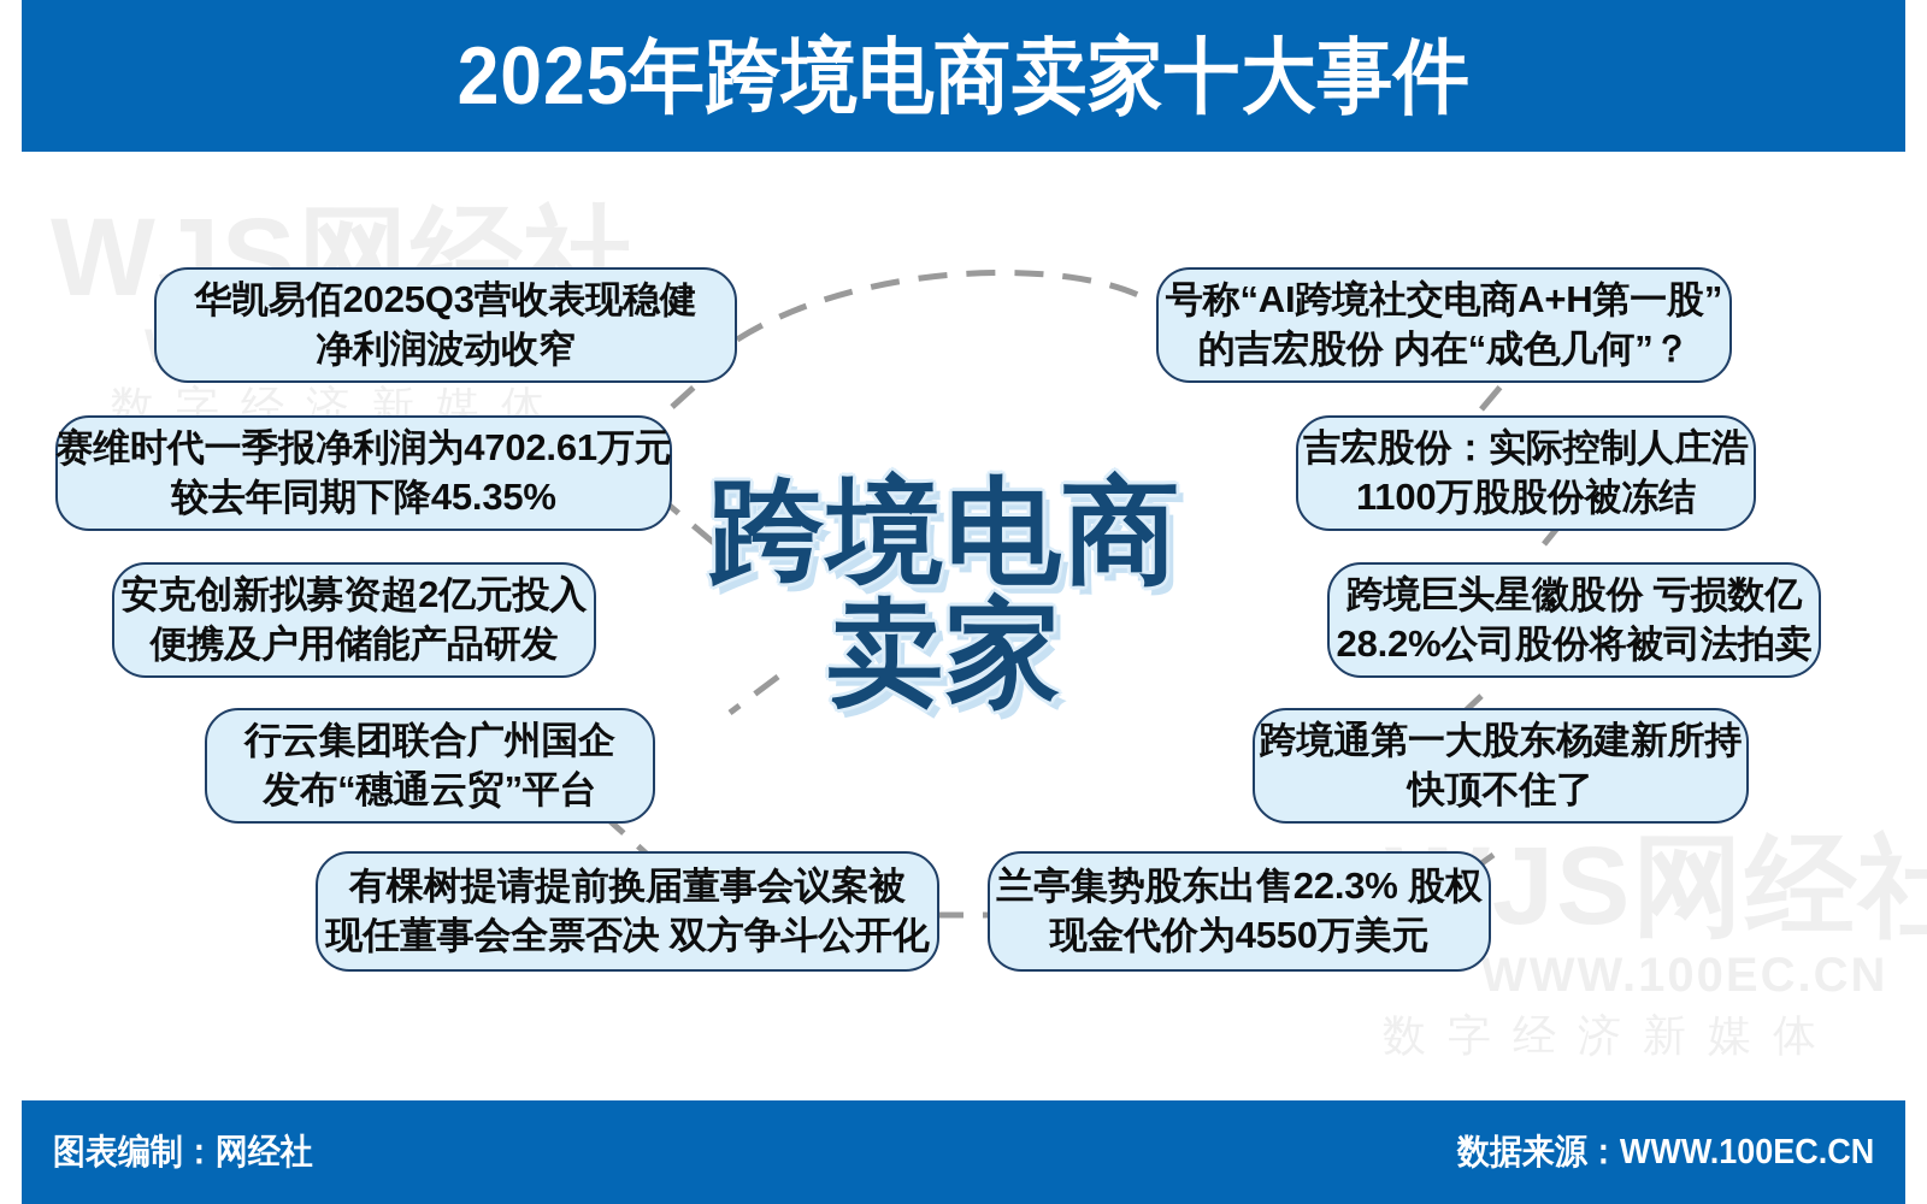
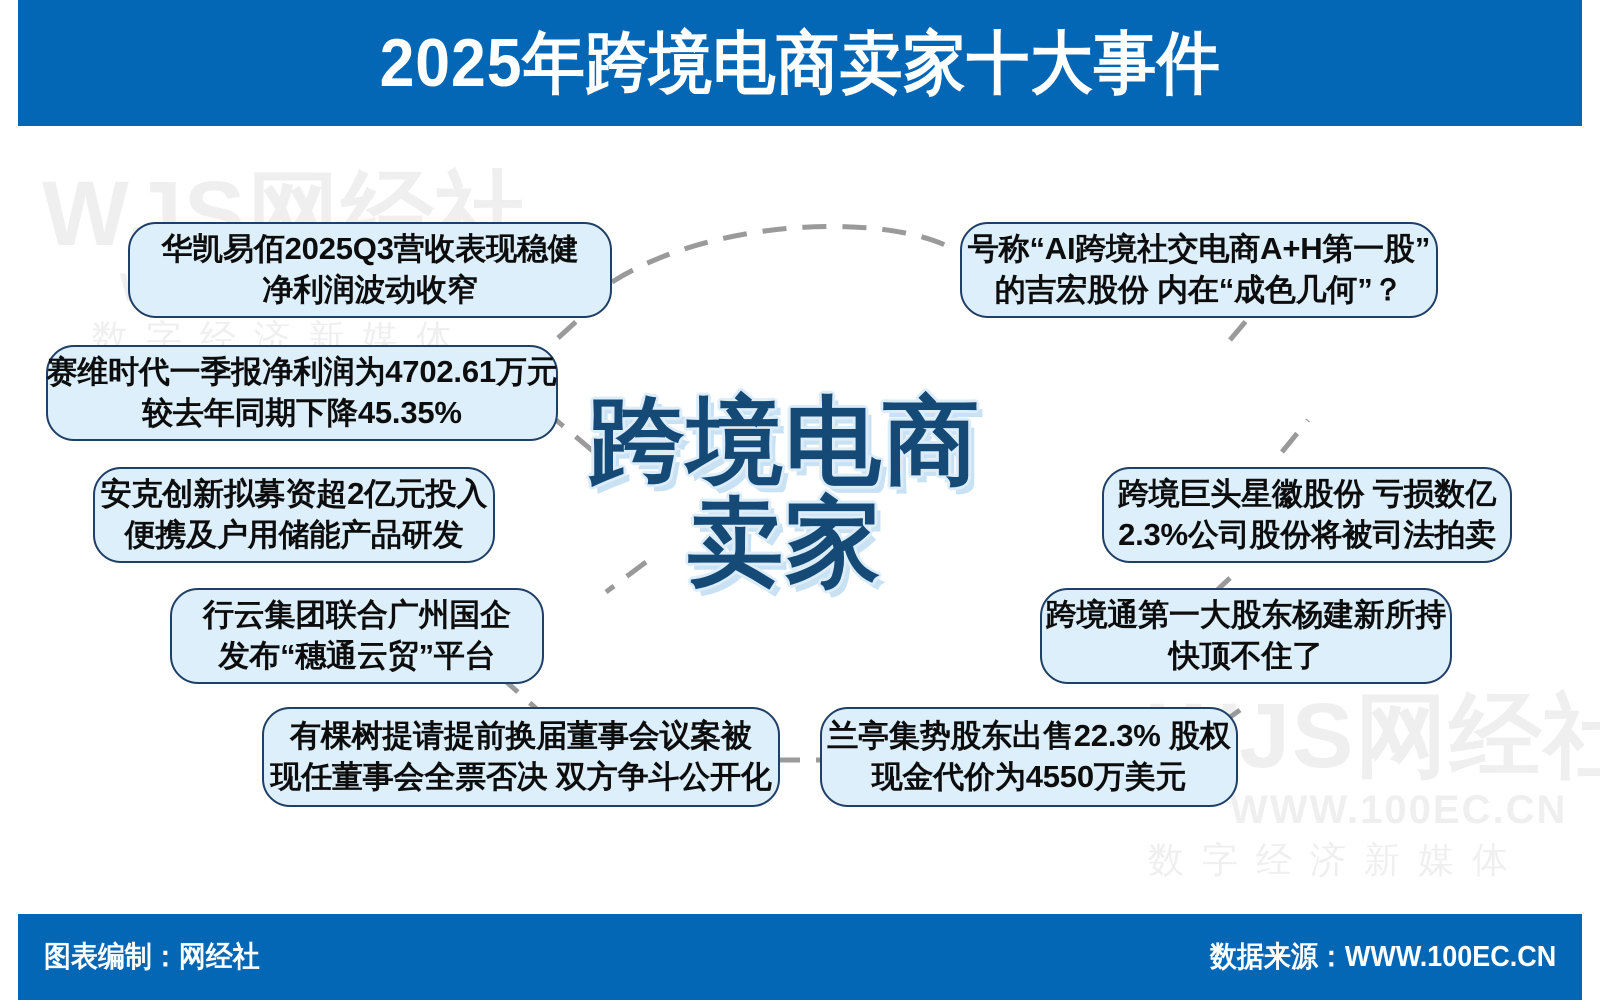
  WJS网经社
  数字经济新媒体
  JS网经社
  WWW.100EC.CN
  2025年跨境电商卖家十大事件
  跨境电商
  卖家
  华凯易佰2025Q3营收表现稳健
  净利润波动收窄
  赛维时代一季报净利润为4702.61万元
  较去年同期下降45.35%
  安克创新拟募资超2亿元投入
  便携及户用储能产品研发
  行云集团联合广州国企
  发布“穗通云贸”平台
  有棵树提请提前换届董事会议案被
  现任董事会全票否决 双方争斗公开化
  号称“AI跨境社交电商A+H第一股”
  的吉宏股份 内在“成色几何”？
- 吉宏股份：实际控制人庄浩
- 1100万股股份被冻结
  跨境巨头星徽股份 亏损数亿
- 28.2%公司股份将被司法拍卖
+ 2.3%公司股份将被司法拍卖
  跨境通第一大股东杨建新所持
  快顶不住了
  兰亭集势股东出售22.3% 股权
  现金代价为4550万美元
  图表编制：网经社
  数据来源：WWW.100EC.CN
